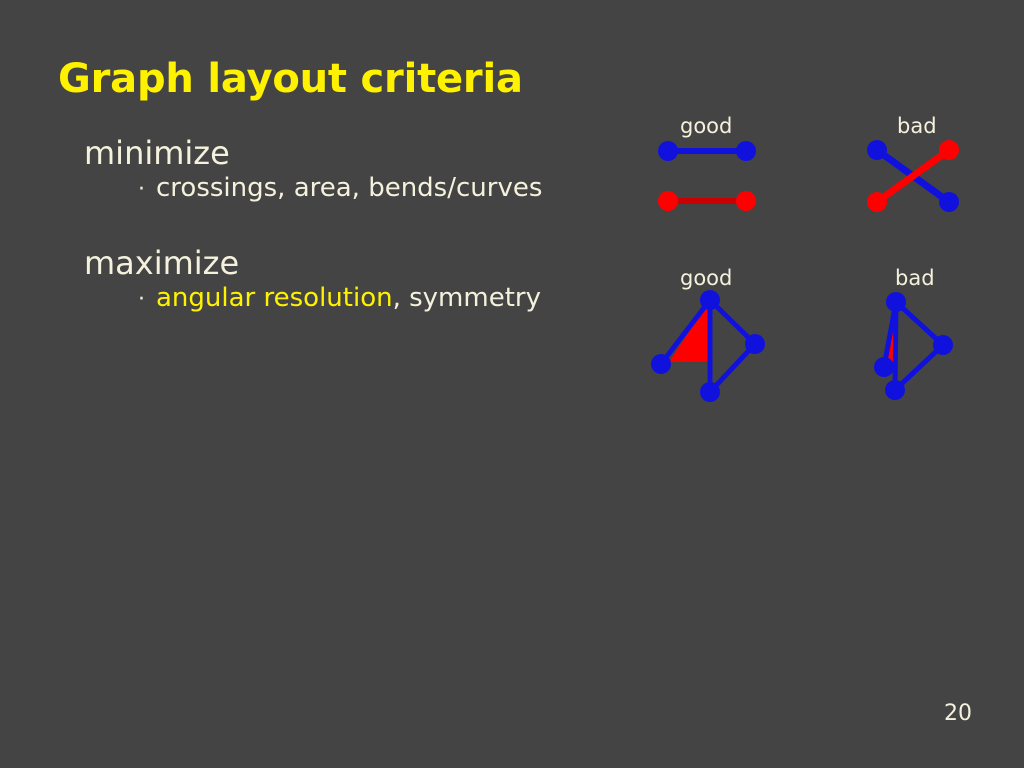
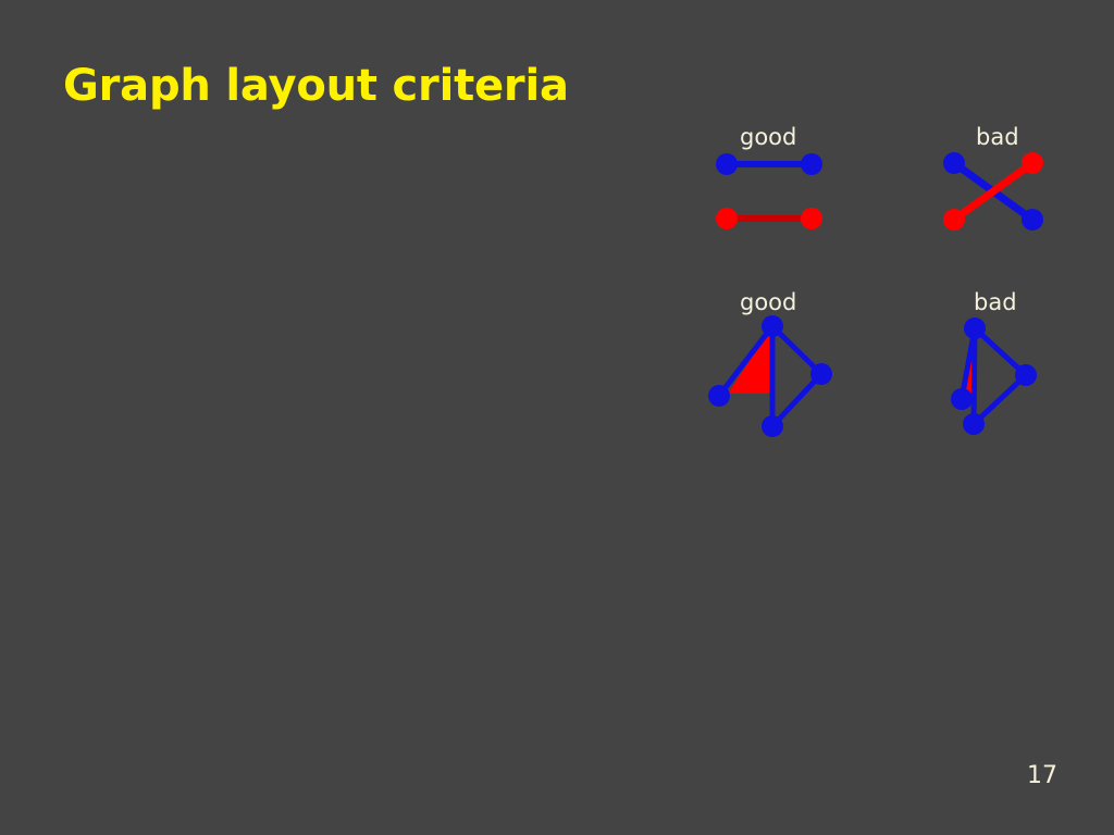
  Graph layout criteria
- minimize
- · crossings, area, bends/curves
- maximize
- · angular resolution, symmetry
  good
  bad
  good
  bad
- 20
+ 17
